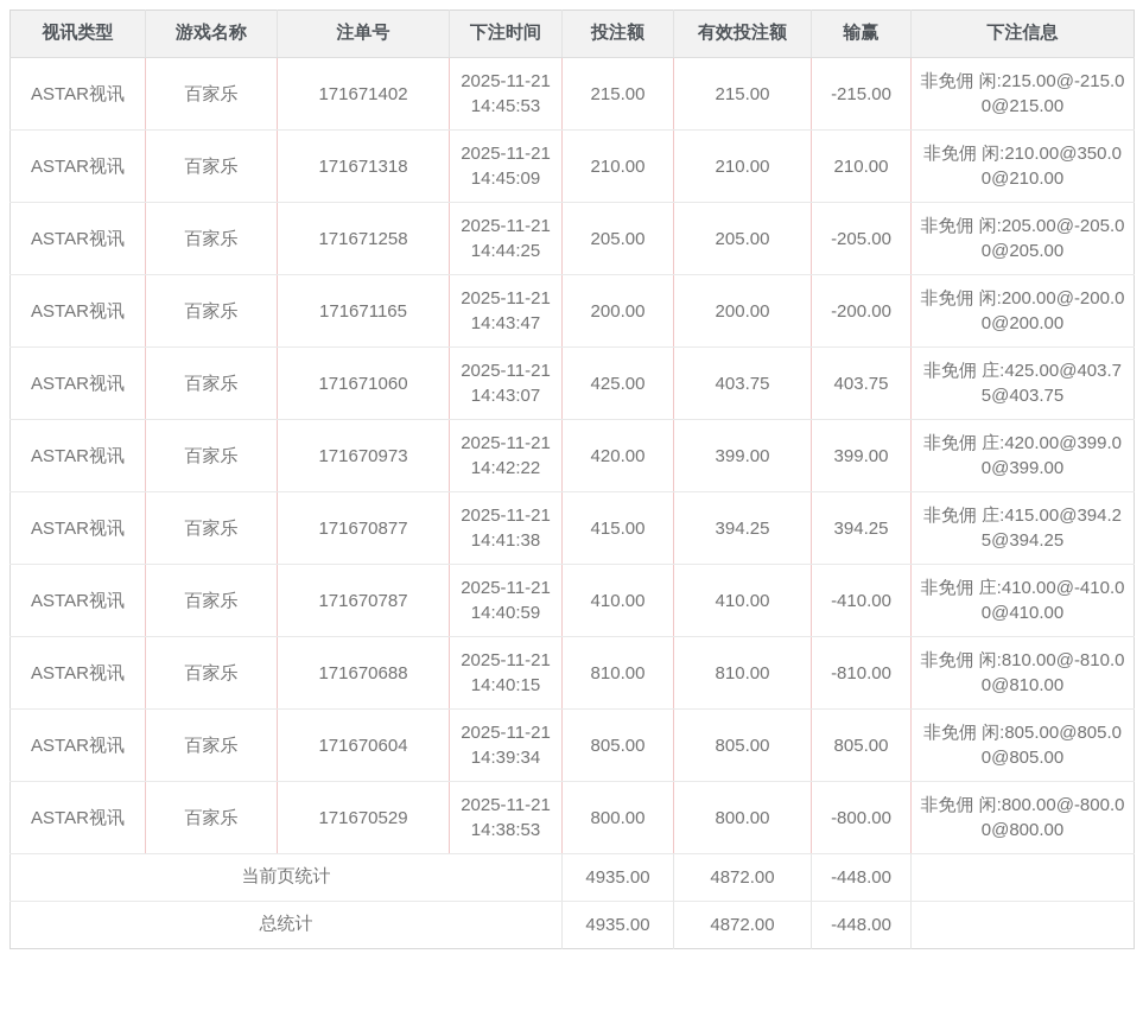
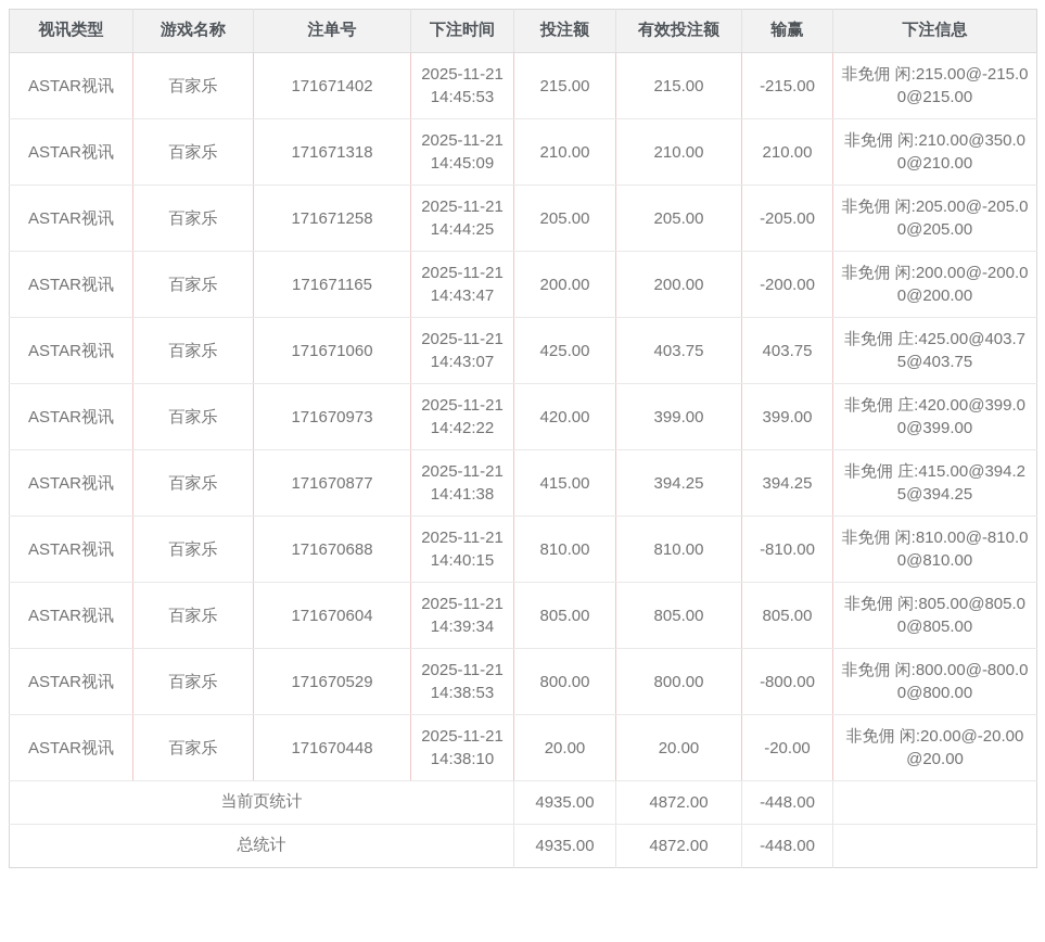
  视讯类型	游戏名称	注单号	下注时间	投注额	有效投注额	输赢	下注信息
  ASTAR视讯	百家乐	171671402	2025-11-21 14:45:53	215.00	215.00	-215.00	非免佣 闲:215.00@-215.00@215.00
  ASTAR视讯	百家乐	171671318	2025-11-21 14:45:09	210.00	210.00	210.00	非免佣 闲:210.00@350.00@210.00
  ASTAR视讯	百家乐	171671258	2025-11-21 14:44:25	205.00	205.00	-205.00	非免佣 闲:205.00@-205.00@205.00
  ASTAR视讯	百家乐	171671165	2025-11-21 14:43:47	200.00	200.00	-200.00	非免佣 闲:200.00@-200.00@200.00
  ASTAR视讯	百家乐	171671060	2025-11-21 14:43:07	425.00	403.75	403.75	非免佣 庄:425.00@403.75@403.75
  ASTAR视讯	百家乐	171670973	2025-11-21 14:42:22	420.00	399.00	399.00	非免佣 庄:420.00@399.00@399.00
  ASTAR视讯	百家乐	171670877	2025-11-21 14:41:38	415.00	394.25	394.25	非免佣 庄:415.00@394.25@394.25
- ASTAR视讯	百家乐	171670787	2025-11-21 14:40:59	410.00	410.00	-410.00	非免佣 庄:410.00@-410.00@410.00
  ASTAR视讯	百家乐	171670688	2025-11-21 14:40:15	810.00	810.00	-810.00	非免佣 闲:810.00@-810.00@810.00
  ASTAR视讯	百家乐	171670604	2025-11-21 14:39:34	805.00	805.00	805.00	非免佣 闲:805.00@805.00@805.00
  ASTAR视讯	百家乐	171670529	2025-11-21 14:38:53	800.00	800.00	-800.00	非免佣 闲:800.00@-800.00@800.00
+ ASTAR视讯	百家乐	171670448	2025-11-21 14:38:10	20.00	20.00	-20.00	非免佣 闲:20.00@-20.00@20.00
  当前页统计	4935.00	4872.00	-448.00
  总统计	4935.00	4872.00	-448.00
